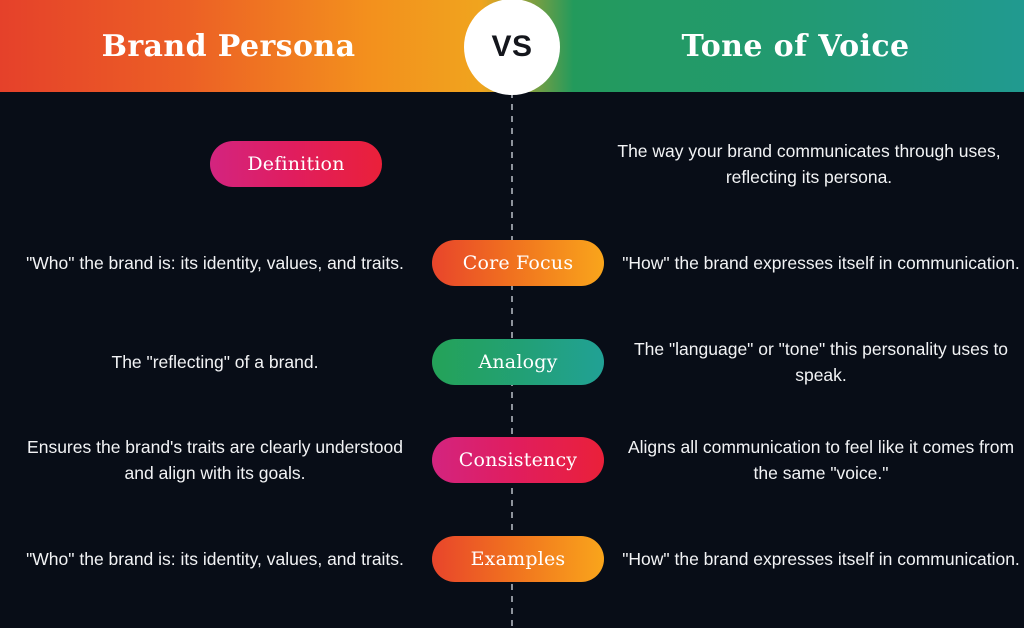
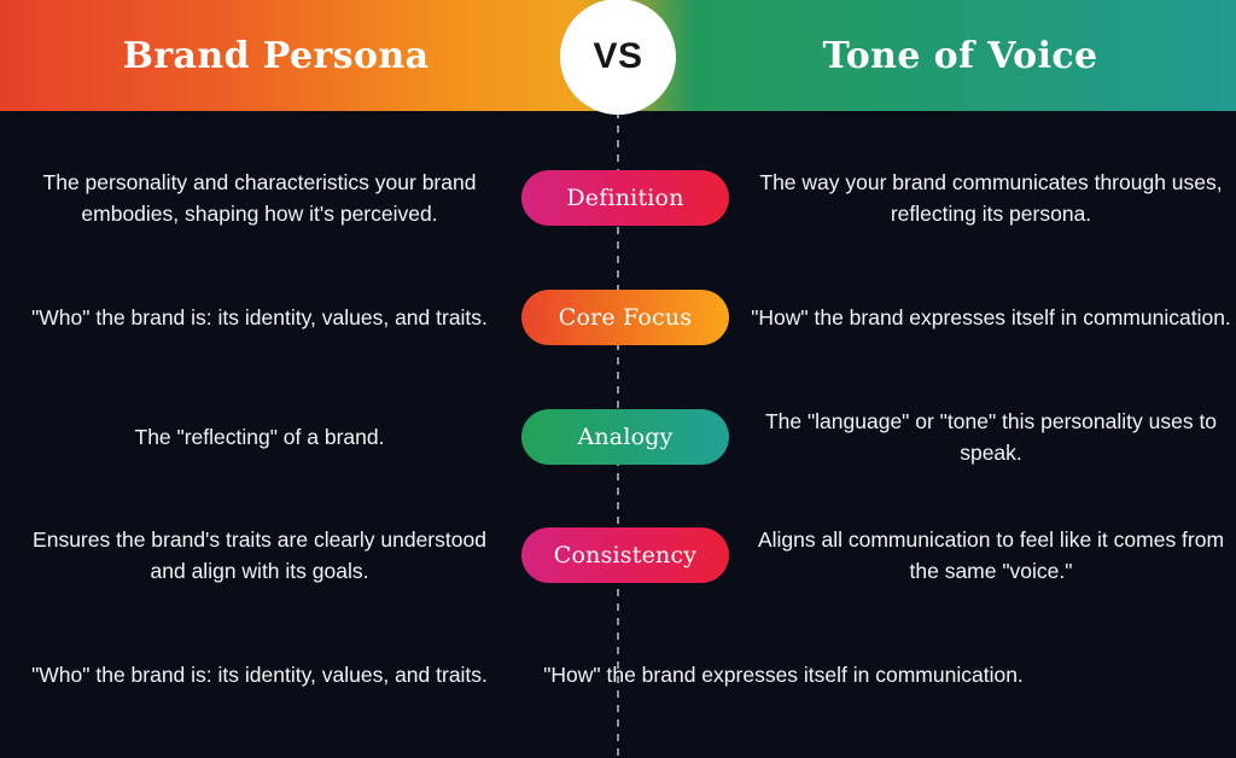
  Brand Persona
  Tone of Voice
  VS
+ The personality and characteristics your brand embodies, shaping how it's perceived.
  Definition
  The way your brand communicates through uses, reflecting its persona.
  "Who" the brand is: its identity, values, and traits.
  Core Focus
  "How" the brand expresses itself in communication.
  The "reflecting" of a brand.
  Analogy
  The "language" or "tone" this personality uses to speak.
  Ensures the brand's traits are clearly understood and align with its goals.
  Consistency
  Aligns all communication to feel like it comes from the same "voice."
  "Who" the brand is: its identity, values, and traits.
- Examples
  "How" the brand expresses itself in communication.
